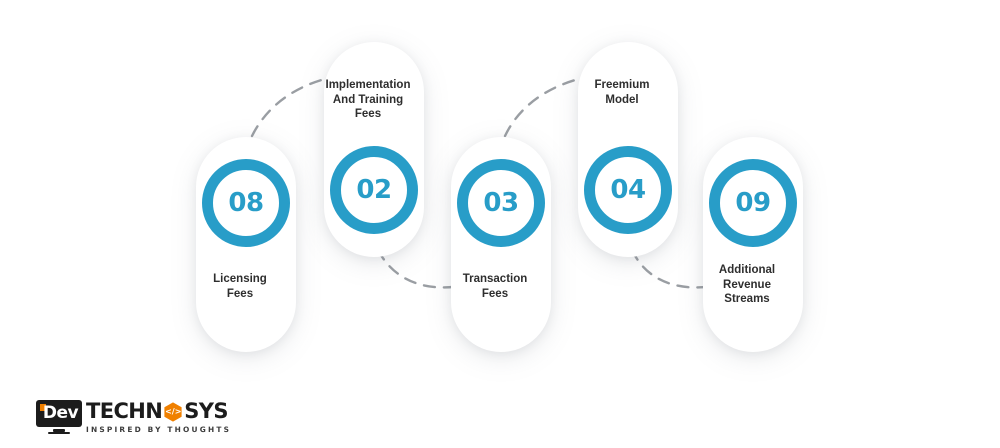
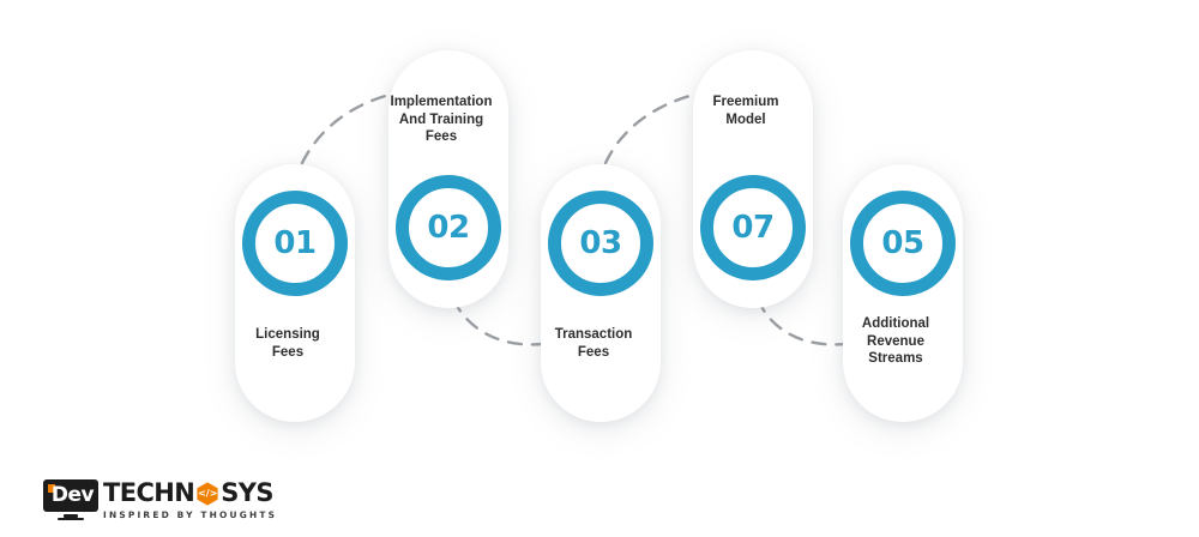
- 08
+ 01
  Licensing
  Fees
  Implementation
  And Training
  Fees
  02
  03
  Transaction
  Fees
  Freemium
  Model
- 04
+ 07
- 09
+ 05
  Additional
  Revenue
  Streams
  Dev
  TECHN
  </>
  SYS
  INSPIRED BY THOUGHTS
